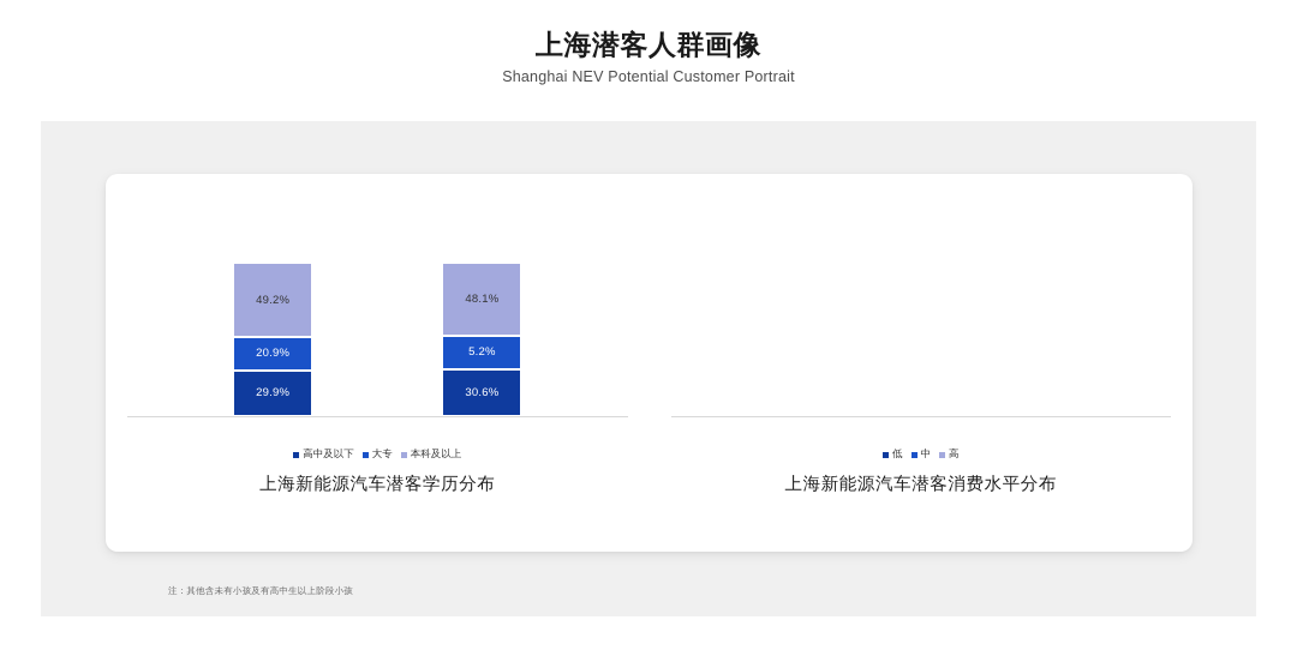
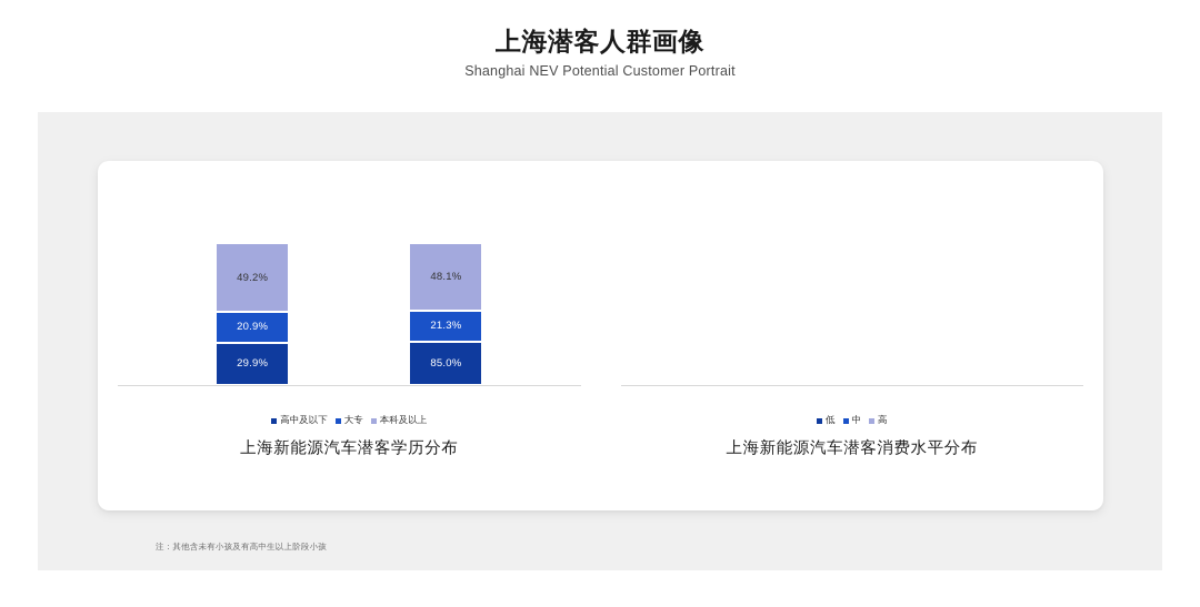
  上海潜客人群画像
  Shanghai NEV Potential Customer Portrait
  49.2%
  20.9%
  29.9%
  48.1%
- 5.2%
+ 21.3%
- 30.6%
+ 85.0%
  高中及以下
  大专
  本科及以上
  上海新能源汽车潜客学历分布
  低
  中
  高
  上海新能源汽车潜客消费水平分布
  注：其他含未有小孩及有高中生以上阶段小孩
